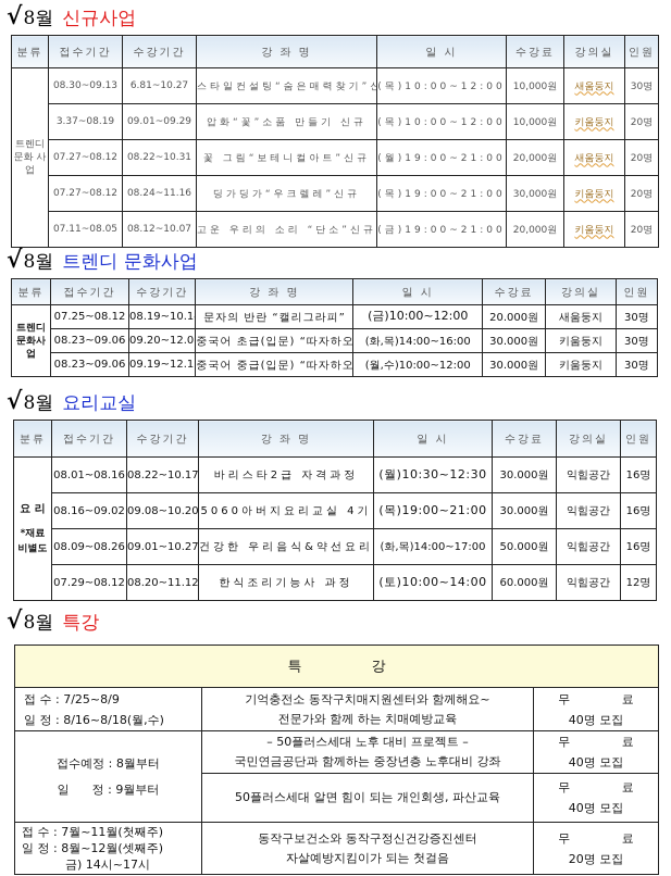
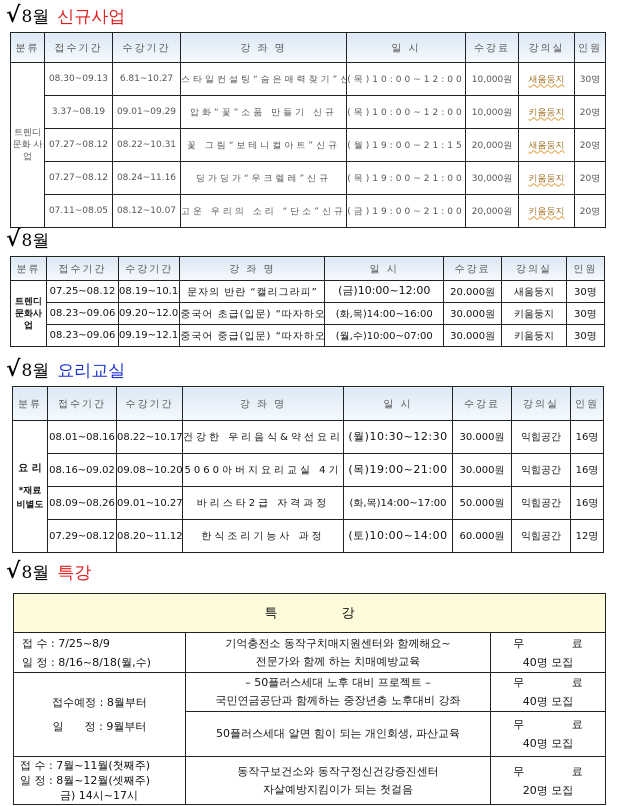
  √
  8월
  신규사업
  분류	접수기간	수강기간	강 좌 명	일 시	수강료	강의실	인원
  트렌디 문화 사업	08.30~09.13	6.81~10.27	스타일컨설팅“숨은매력찾기”신	(목)10:00~12:00	10,000원	새움둥지	30명
  3.37~08.19	09.01~09.29	압화“꽃”소품 만들기 신규	(목)10:00~12:00	10,000원	키움둥지	20명
- 07.27~08.12	08.22~10.31	꽃 그림“보테니컬아트”신규	(월)19:00~21:00	20,000원	새움둥지	20명
+ 07.27~08.12	08.22~10.31	꽃 그림“보테니컬아트”신규	(월)19:00~21:15	20,000원	새움둥지	20명
  07.27~08.12	08.24~11.16	딩가딩가“우크렐레”신규	(목)19:00~21:00	30,000원	키움둥지	20명
  07.11~08.05	08.12~10.07	고운 우리의 소리 “단소”신규	(금)19:00~21:00	20,000원	키움둥지	20명
  √
  8월
- 트렌디 문화사업
  분류	접수기간	수강기간	강 좌 명	일 시	수강료	강의실	인원
  트렌디 문화사업	07.25~08.12	08.19~10.1	문자의 반란 “캘리그라피”	(금)10:00~12:00	20.000원	새움둥지	30명
  08.23~09.06	09.20~12.0	중국어 초급(입문) “따자하오	(화,목)14:00~16:00	30.000원	키움둥지	30명
- 08.23~09.06	09.19~12.1	중국어 중급(입문) “따자하오	(월,수)10:00~12:00	30.000원	키움둥지	30명
+ 08.23~09.06	09.19~12.1	중국어 중급(입문) “따자하오	(월,수)10:00~07:00	30.000원	키움둥지	30명
  √
  8월
  요리교실
  분류	접수기간	수강기간	강 좌 명	일 시	수강료	강의실	인원
- 요 리 *재료 비별도	08.01~08.16	08.22~10.17	바리스타2급 자격과정	(월)10:30~12:30	30.000원	익힘공간	16명
+ 요 리 *재료 비별도	08.01~08.16	08.22~10.17	건강한 우리음식&약선요리	(월)10:30~12:30	30.000원	익힘공간	16명
  08.16~09.02	09.08~10.20	5060아버지요리교실 4기	(목)19:00~21:00	30.000원	익힘공간	16명
- 08.09~08.26	09.01~10.27	건강한 우리음식&약선요리	(화,목)14:00~17:00	50.000원	익힘공간	16명
+ 08.09~08.26	09.01~10.27	바리스타2급 자격과정	(화,목)14:00~17:00	50.000원	익힘공간	16명
  07.29~08.12	08.20~11.12	한식조리기능사 과정	(토)10:00~14:00	60.000원	익힘공간	12명
  √
  8월
  특강
  특 강
  접 수 : 7/25~8/9 일 정 : 8/16~8/18(월,수)	기억충전소 동작구치매지원센터와 함께해요~ 전문가와 함께 하는 치매예방교육	무 료 40명 모집
  접수예정 : 8월부터 일 정 : 9월부터	– 50플러스세대 노후 대비 프로젝트 – 국민연금공단과 함께하는 중장년층 노후대비 강좌	무 료 40명 모집
  50플러스세대 알면 힘이 되는 개인회생, 파산교육	무 료 40명 모집
  접 수 : 7월~11월(첫째주) 일 정 : 8월~12월(셋째주) 금) 14시~17시	동작구보건소와 동작구정신건강증진센터 자살예방지킴이가 되는 첫걸음	무 료 20명 모집
